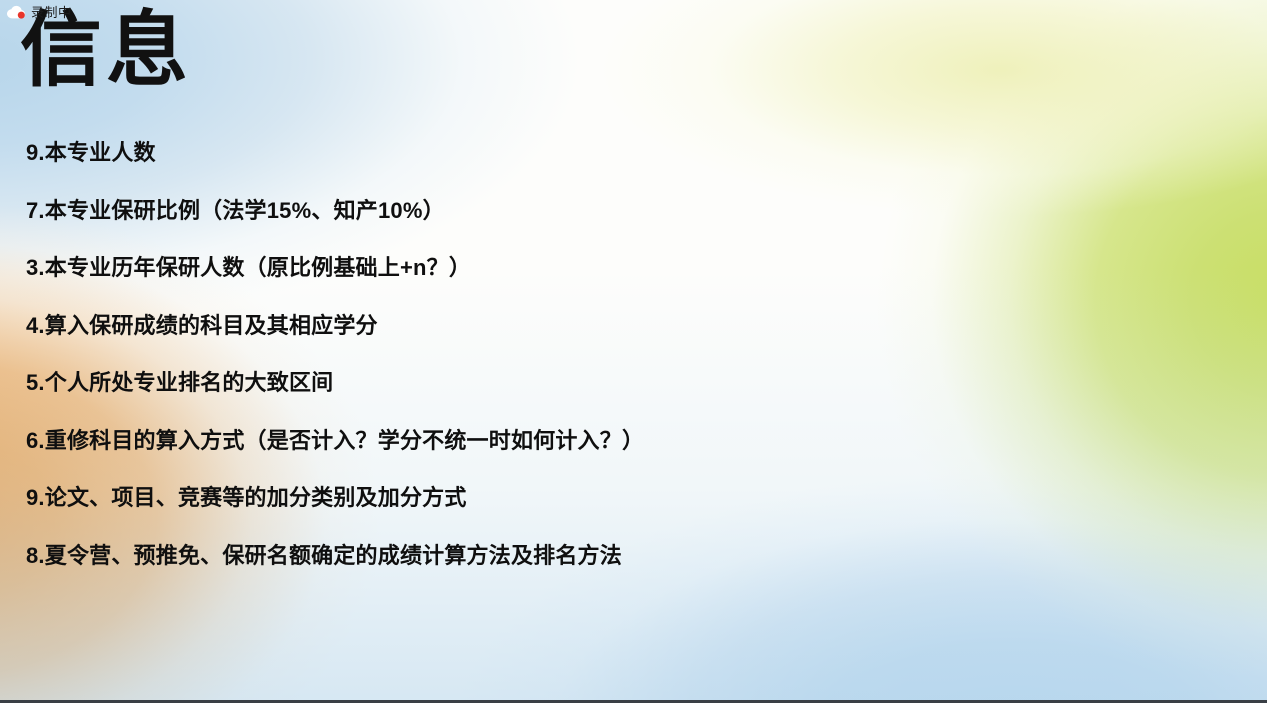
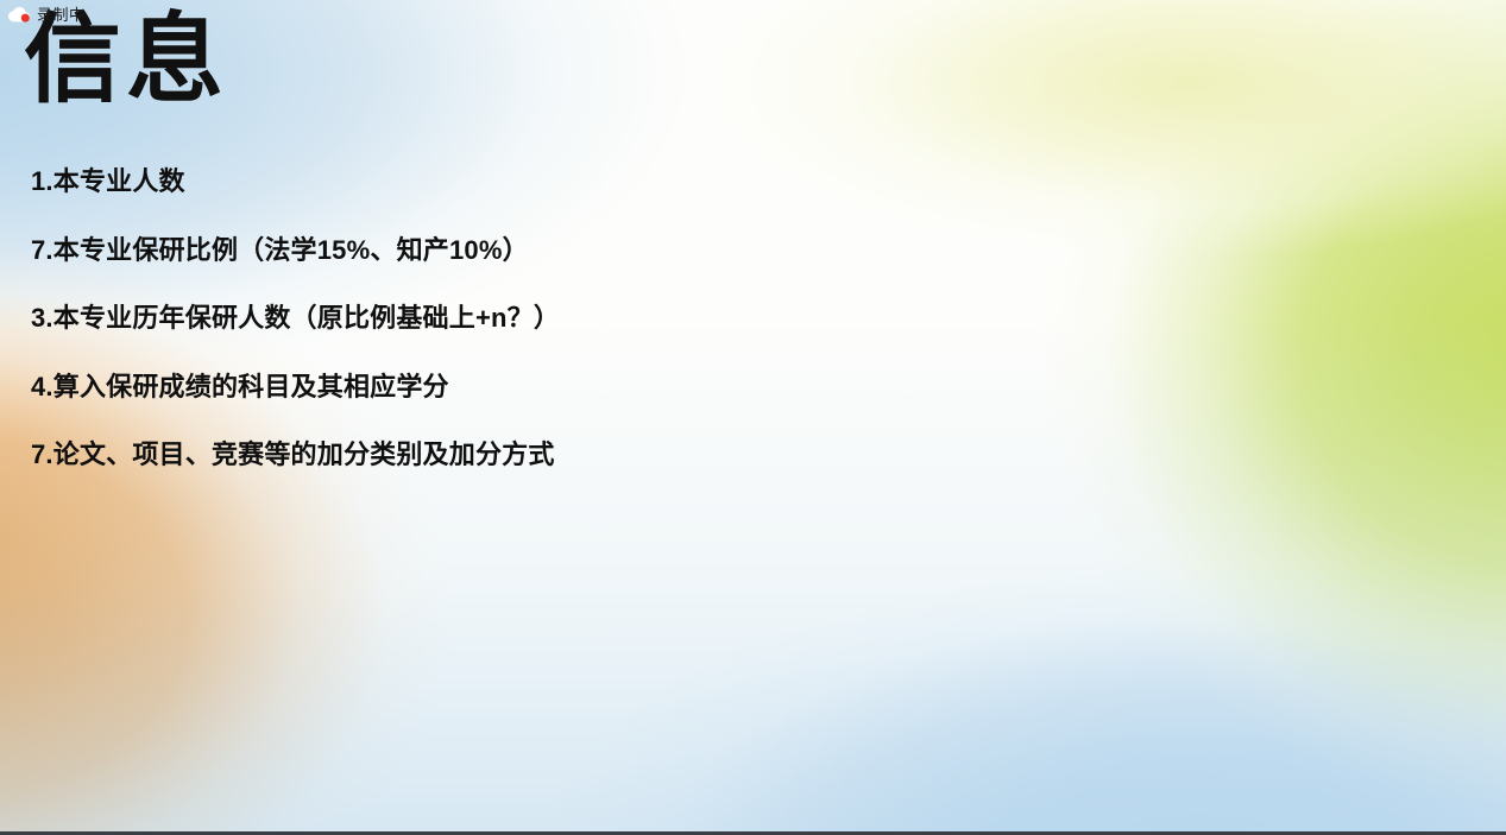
  录制中
  信息
- 9.本专业人数
+ 1.本专业人数
  7.本专业保研比例（法学15%、知产10%）
  3.本专业历年保研人数（原比例基础上+n？）
  4.算入保研成绩的科目及其相应学分
- 5.个人所处专业排名的大致区间
- 6.重修科目的算入方式（是否计入？学分不统一时如何计入？）
- 9.论文、项目、竞赛等的加分类别及加分方式
+ 7.论文、项目、竞赛等的加分类别及加分方式
- 8.夏令营、预推免、保研名额确定的成绩计算方法及排名方法
